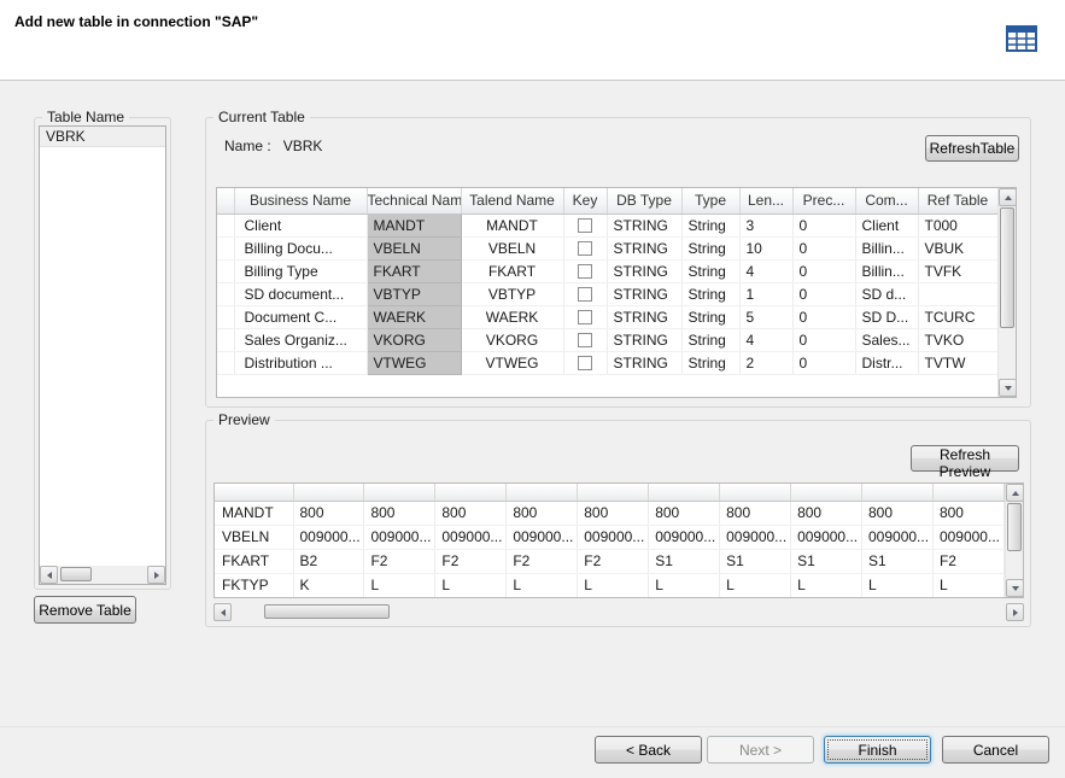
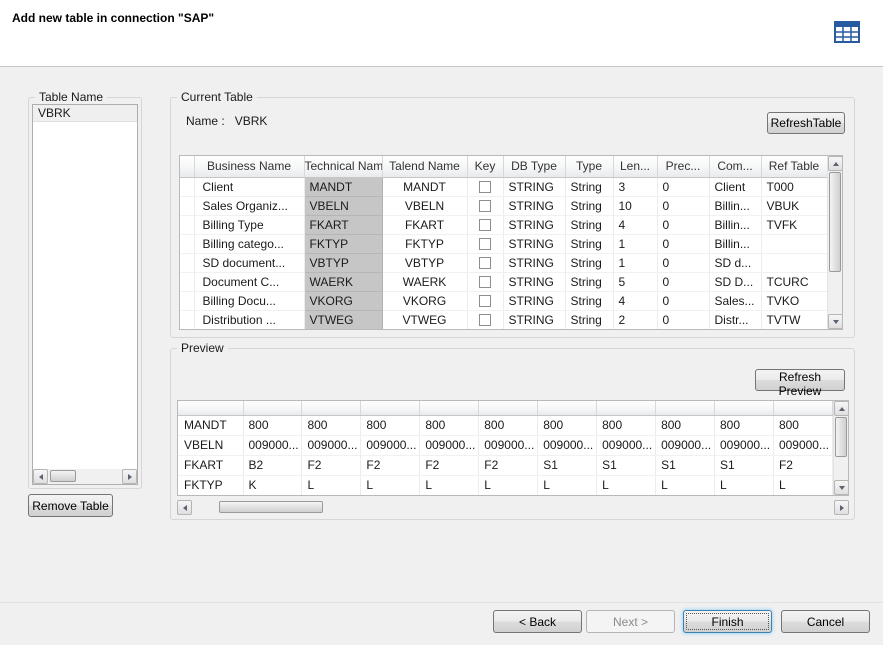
  Add new table in connection "SAP"
  Table Name
  VBRK
  Remove Table
  Current Table
  Name : VBRK
  RefreshTable
  	Business Name	Technical Nam	Talend Name	Key	DB Type	Type	Len...	Prec...	Com...	Ref Table
  	Client	MANDT	MANDT		STRING	String	3	0	Client	T000
- 	Billing Docu...	VBELN	VBELN		STRING	String	10	0	Billin...	VBUK
+ 	Sales Organiz...	VBELN	VBELN		STRING	String	10	0	Billin...	VBUK
  	Billing Type	FKART	FKART		STRING	String	4	0	Billin...	TVFK
+ 	Billing catego...	FKTYP	FKTYP		STRING	String	1	0	Billin...
  	SD document...	VBTYP	VBTYP		STRING	String	1	0	SD d...
  	Document C...	WAERK	WAERK		STRING	String	5	0	SD D...	TCURC
- 	Sales Organiz...	VKORG	VKORG		STRING	String	4	0	Sales...	TVKO
+ 	Billing Docu...	VKORG	VKORG		STRING	String	4	0	Sales...	TVKO
  	Distribution ...	VTWEG	VTWEG		STRING	String	2	0	Distr...	TVTW
  Preview
  Refresh Preview
  MANDT	800	800	800	800	800	800	800	800	800	800
  VBELN	009000...	009000...	009000...	009000...	009000...	009000...	009000...	009000...	009000...	009000...
  FKART	B2	F2	F2	F2	F2	S1	S1	S1	S1	F2
  FKTYP	K	L	L	L	L	L	L	L	L	L
  < Back
  Next >
  Finish
  Cancel
